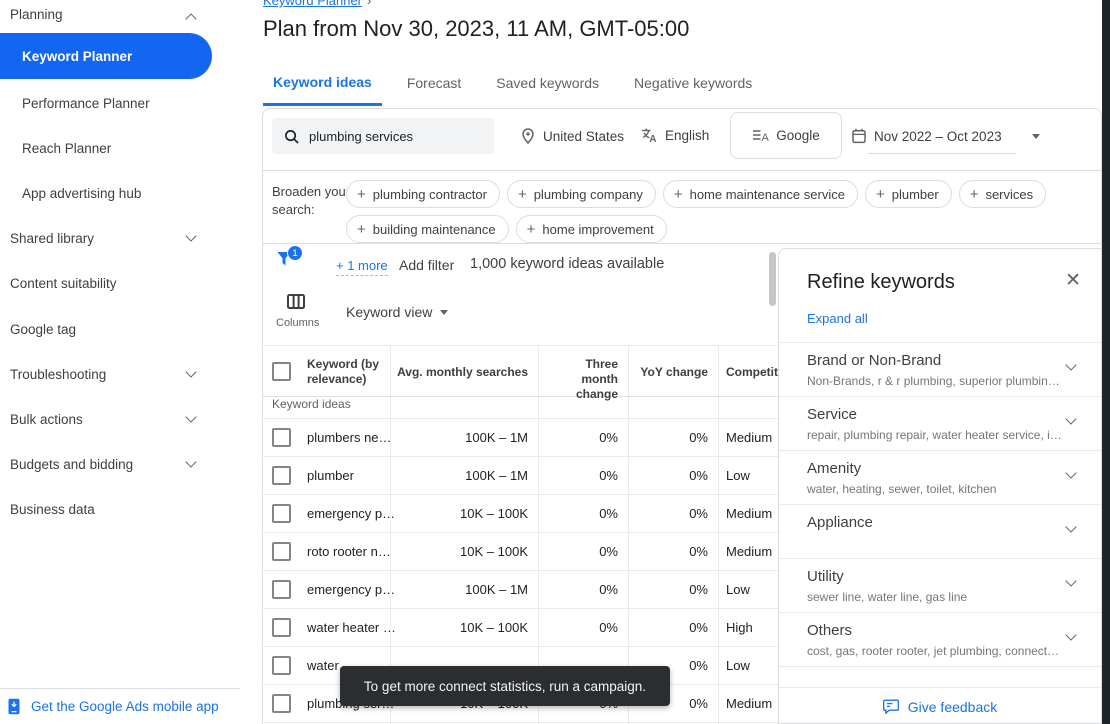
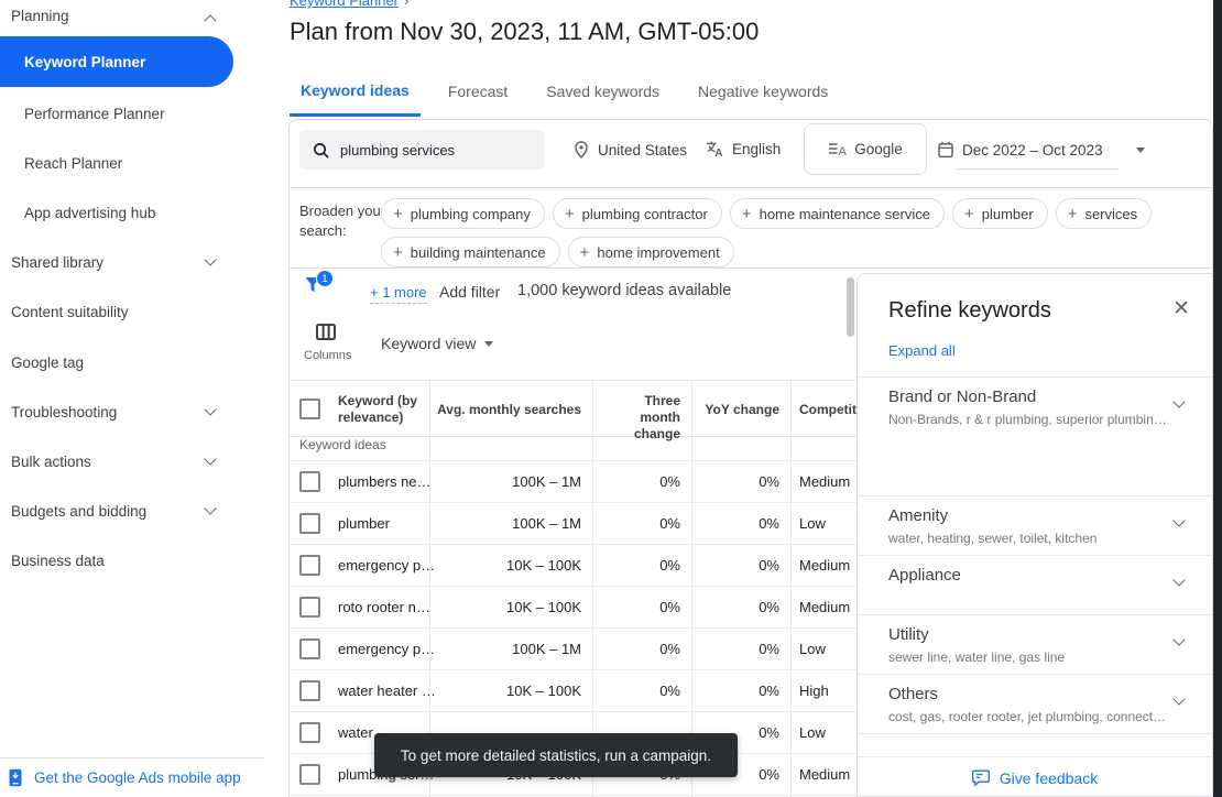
  Planning
  Keyword Planner
  Performance Planner
  Reach Planner
  App advertising hub
  Shared library
  Content suitability
  Google tag
  Troubleshooting
  Bulk actions
  Budgets and bidding
  Business data
  Get the Google Ads mobile app
  Keyword Planner ›
  Plan from Nov 30, 2023, 11 AM, GMT-05:00
  Keyword ideas
  Forecast
  Saved keywords
  Negative keywords
  plumbing services
  United States
  A
  English
  A
  Google
- Nov 2022 – Oct 2023
+ Dec 2022 – Oct 2023
  Broaden you search:
  +
- plumbing contractor
+ plumbing company
  +
- plumbing company
+ plumbing contractor
  +
  home maintenance service
  +
  plumber
  +
  services
  +
  building maintenance
  +
  home improvement
  1
  + 1 more
  Add filter
  1,000 keyword ideas available
  Columns
  Keyword view
  Keyword (by relevance)
  Avg. monthly searches
  Three month change
  YoY change
  Competit
  Keyword ideas
  plumbers ne…
  100K – 1M
  0%
  0%
  Medium
  plumber
  100K – 1M
  0%
  0%
  Low
  emergency p…
  10K – 100K
  0%
  0%
  Medium
  roto rooter n…
  10K – 100K
  0%
  0%
  Medium
  emergency p…
  100K – 1M
  0%
  0%
  Low
  water heater …
  10K – 100K
  0%
  0%
  High
  water
  0%
  Low
  0%
  Medium
  Refine keywords
  ✕
  Expand all
  Brand or Non-Brand
  Non-Brands, r & r plumbing, superior plumbin…
- Service
- repair, plumbing repair, water heater service, i…
  Amenity
  water, heating, sewer, toilet, kitchen
  Appliance
  Utility
  sewer line, water line, gas line
  Others
  cost, gas, rooter rooter, jet plumbing, connect…
  Give feedback
- To get more connect statistics, run a campaign.
+ To get more detailed statistics, run a campaign.
